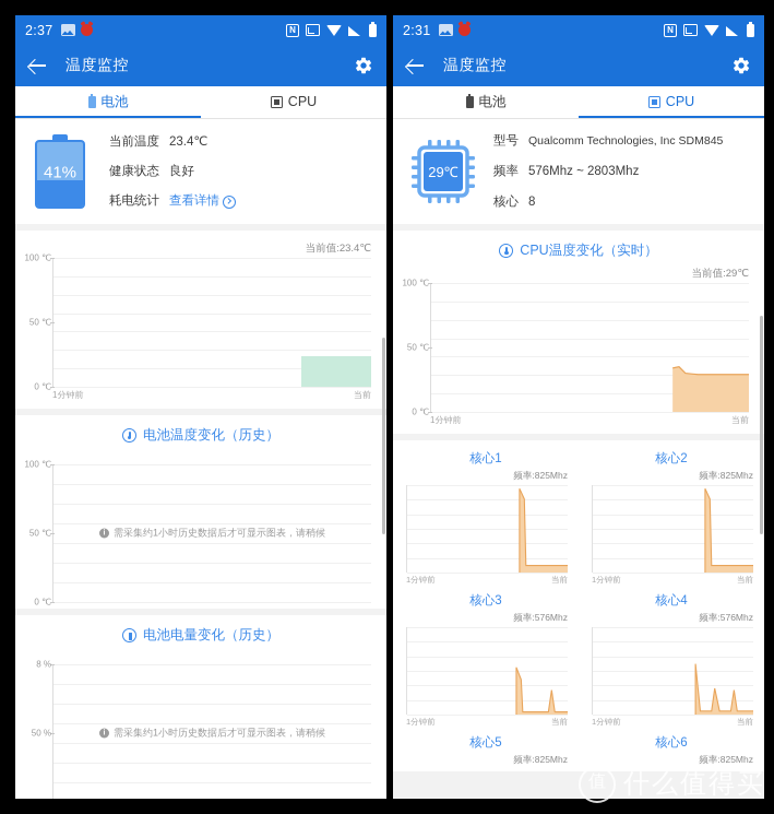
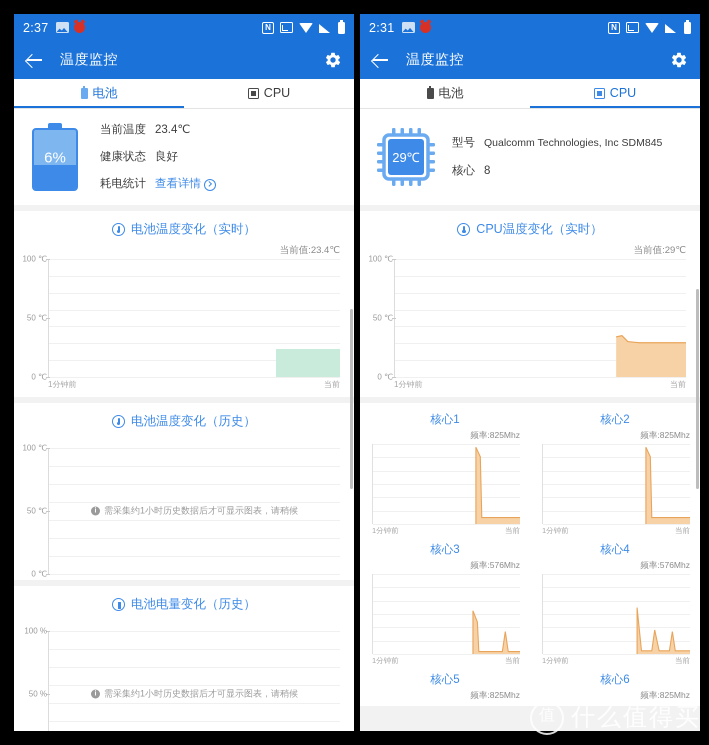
  2:37
  N
  温度监控
  电池
  CPU
- 41%
+ 6%
  当前温度
  23.4℃
  健康状态
  良好
  耗电统计
  查看详情
+ 电池温度变化（实时）
  当前值:23.4℃
  100 ℃
  50 ℃
  0 ℃
  1分钟前
  当前
  电池温度变化（历史）
  100 ℃
  50 ℃
  0 ℃
  需采集约1小时历史数据后才可显示图表，请稍候
  电池电量变化（历史）
- 8 %
+ 100 %
  50 %
  需采集约1小时历史数据后才可显示图表，请稍候
  2:31
  N
  温度监控
  电池
  CPU
  29℃
  型号
  Qualcomm Technologies, Inc SDM845
- 频率
- 576Mhz ~ 2803Mhz
  核心
  8
  CPU温度变化（实时）
  当前值:29℃
  100 ℃
  50 ℃
  0 ℃
  1分钟前
  当前
  核心1
  频率:825Mhz
  1分钟前
  当前
  核心2
  频率:825Mhz
  1分钟前
  当前
  核心3
  频率:576Mhz
  1分钟前
  当前
  核心4
  频率:576Mhz
  1分钟前
  当前
  核心5
  频率:825Mhz
  核心6
  频率:825Mhz
  什么值得买
